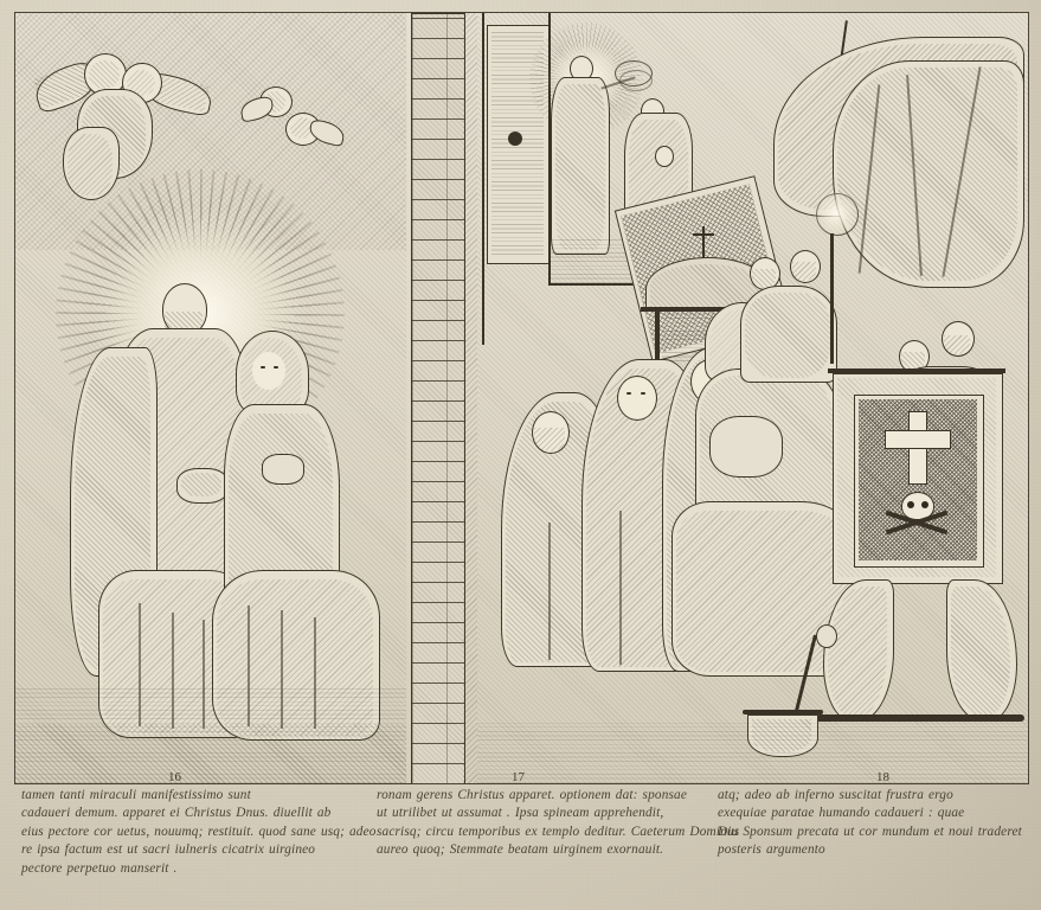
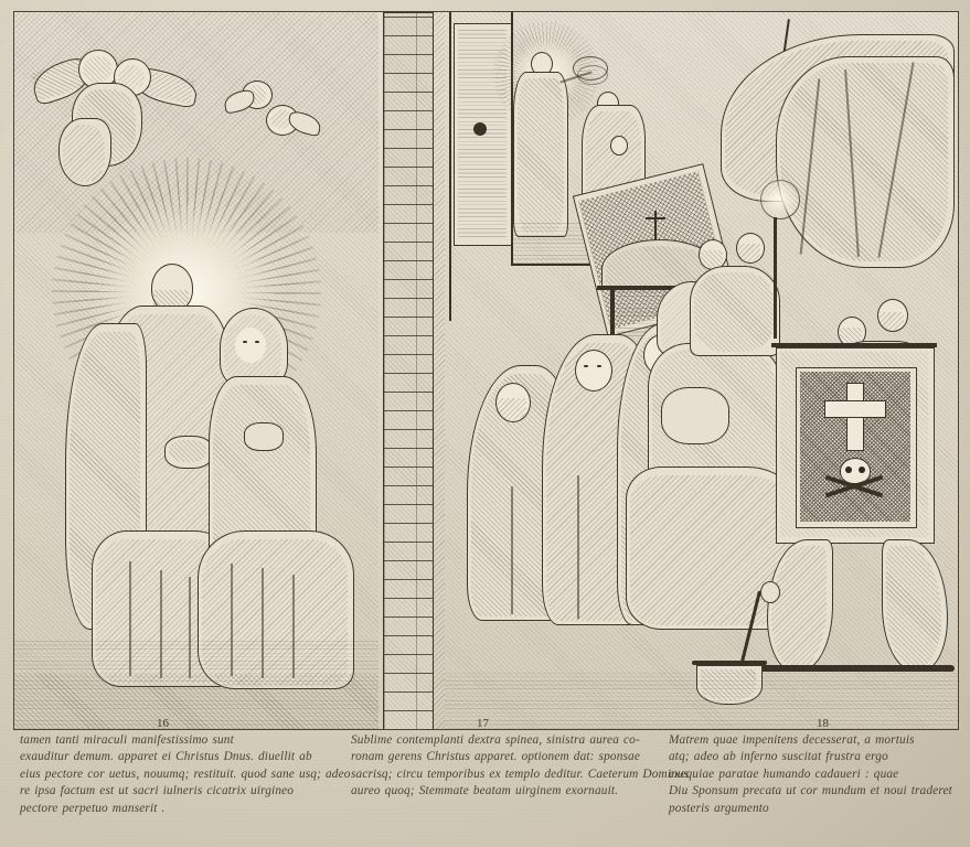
  16
  tamen tanti miraculi manifestissimo sunt
- cadaueri demum. apparet ei Christus Dnus. diuellit ab
+ exauditur demum. apparet ei Christus Dnus. diuellit ab
  eius pectore cor uetus, nouumq; restituit. quod sane usq; ade
  re ipsa factum est ut sacri iulneris cicatrix uirgineo
  pectore perpetuo manserit .
  17
+ Sublime contemplanti dextra spinea, sinistra aurea co-
  ronam gerens Christus apparet. optionem dat: sponsae
- ut utrilibet ut assumat . Ipsa spineam apprehendit,
  sacrisq; circu temporibus ex templo deditur. Caeterum Do
  aureo quoq; Stemmate beatam uirginem exornauit.
  18
+ Matrem quae impenitens decesserat, a mortuis
  atq; adeo ab inferno suscitat frustra ergo
  exequiae paratae humando cadaueri : quae
  Diu Sponsum precata ut cor mundum et noui traderet
  posteris argumento
